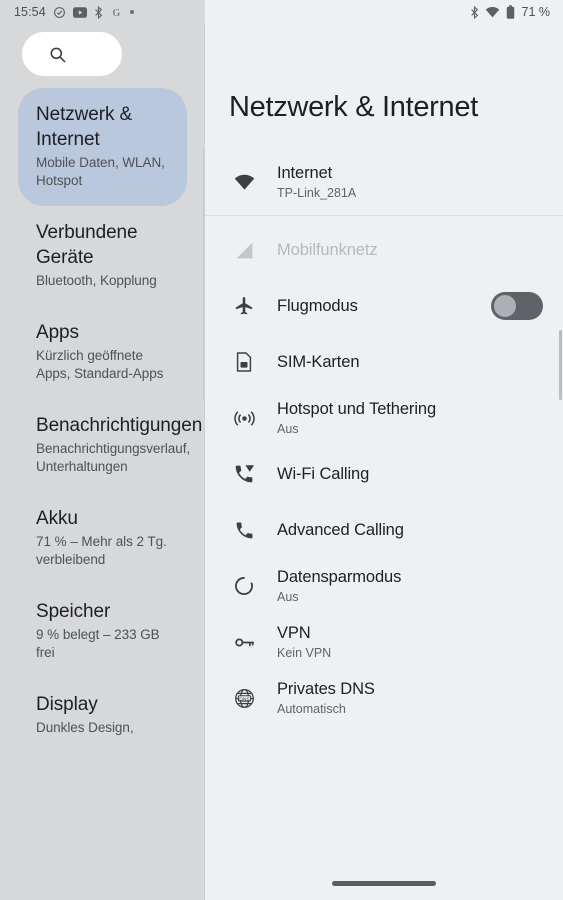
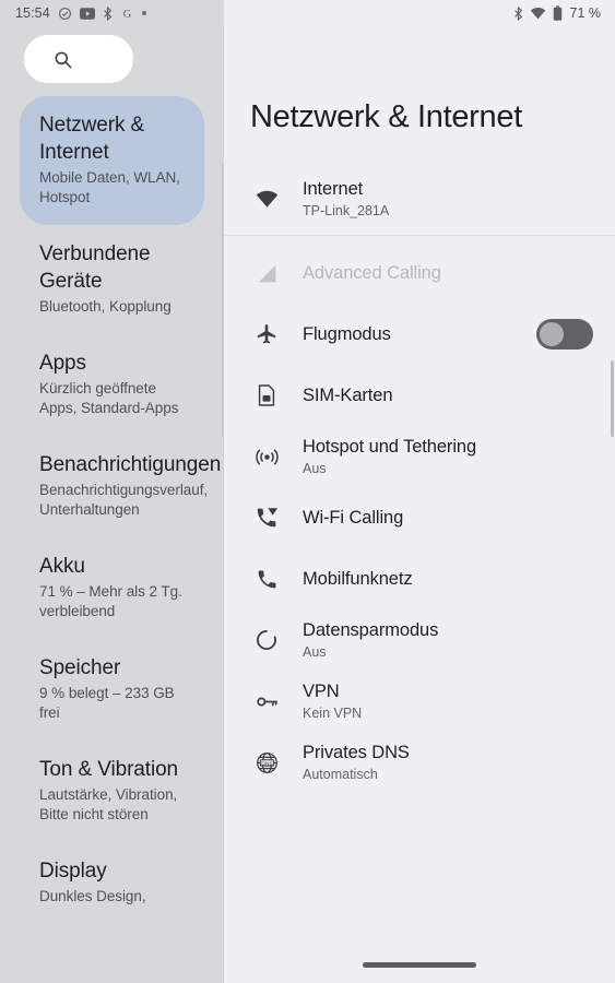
  15:54
  G
  71 %
  Netzwerk & Internet
  Mobile Daten, WLAN, Hotspot
  Verbundene Geräte
  Bluetooth, Kopplung
  Apps
  Kürzlich geöffnete Apps, Standard-Apps
  Benachrichtigungen
  Benachrichtigungsverlauf, Unterhaltungen
  Akku
  71 % – Mehr als 2 Tg. verbleibend
  Speicher
  9 % belegt – 233 GB frei
+ Ton & Vibration
+ Lautstärke, Vibration, Bitte nicht stören
  Display
  Dunkles Design,
  Netzwerk & Internet
  Internet
  TP-Link_281A
- Mobilfunknetz
+ Advanced Calling
  Flugmodus
  SIM-Karten
  Hotspot und Tethering
  Aus
  Wi-Fi Calling
- Advanced Calling
+ Mobilfunknetz
  Datensparmodus
  Aus
  VPN
  Kein VPN
  Privates DNS
  Automatisch
